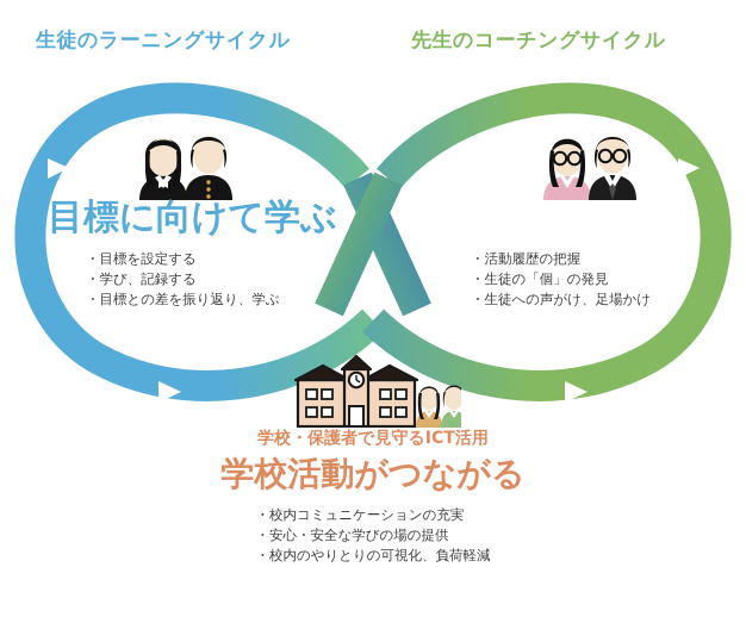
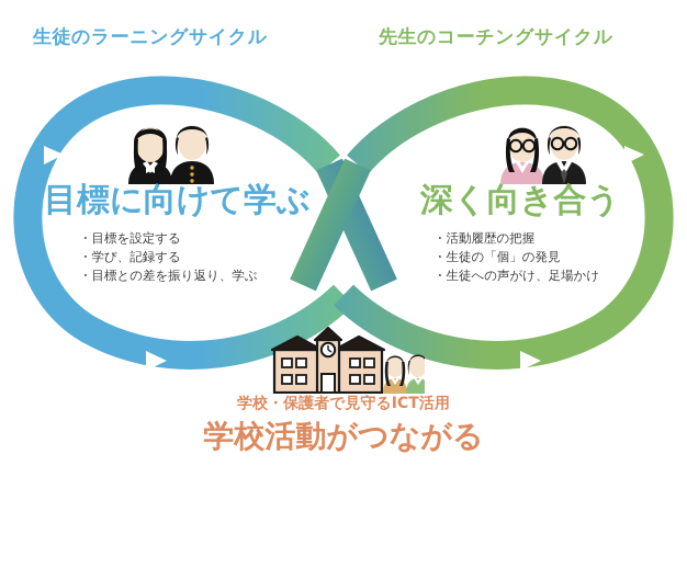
  生徒のラーニングサイクル
  先生のコーチングサイクル
  目標に向けて学ぶ
+ 深く向き合う
  ・目標を設定する
  ・学び、記録する
  ・目標との差を振り返り、学ぶ
  ・活動履歴の把握
  ・生徒の「個」の発見
  ・生徒への声がけ、足場かけ
  学校・保護者で見守るICT活用
  学校活動がつながる
- ・校内コミュニケーションの充実
- ・安心・安全な学びの場の提供
- ・校内のやりとりの可視化、負荷軽減
